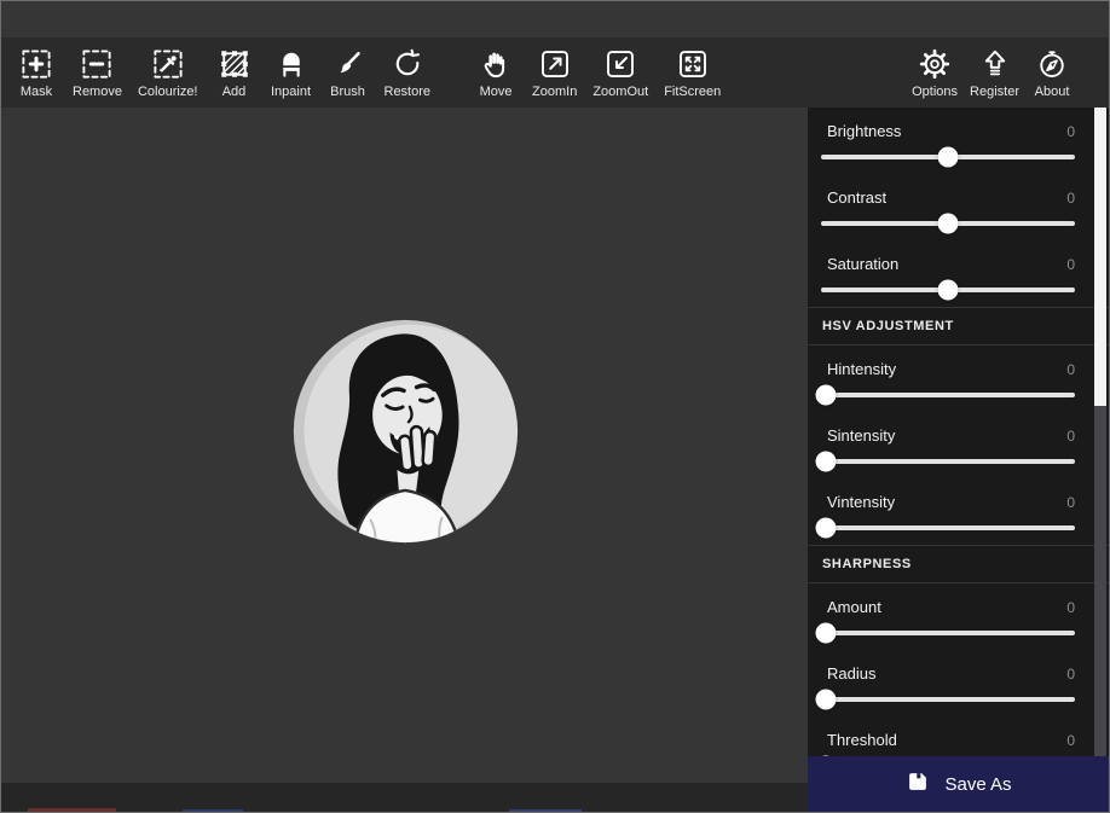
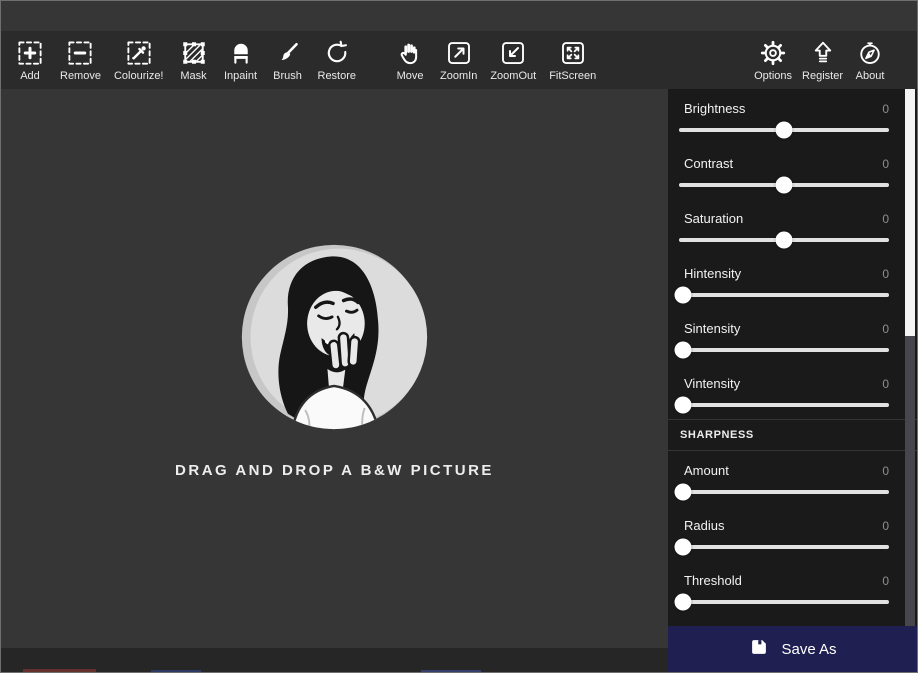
- Mask
+ Add
  Remove
  Colourize!
- Add
+ Mask
  Inpaint
  Brush
  Restore
  Move
  ZoomIn
  ZoomOut
  FitScreen
  Options
  Register
  About
+ DRAG AND DROP A B&W PICTURE
  Brightness
  0
  Contrast
  0
  Saturation
  0
- HSV ADJUSTMENT
  Hintensity
  0
  Sintensity
  0
  Vintensity
  0
  SHARPNESS
  Amount
  0
  Radius
  0
  Threshold
  0
  Save As
